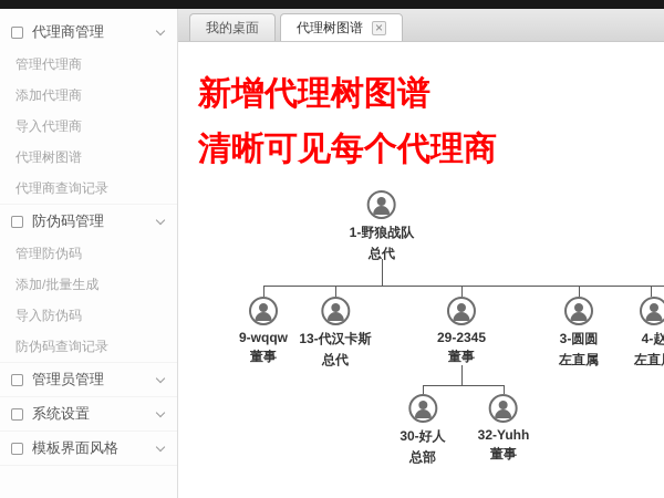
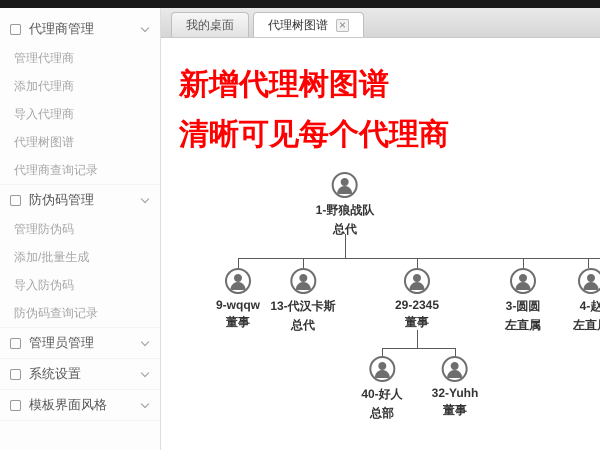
  代理商管理
  管理代理商
  添加代理商
  导入代理商
  代理树图谱
  代理商查询记录
  防伪码管理
  管理防伪码
  添加/批量生成
  导入防伪码
  防伪码查询记录
  管理员管理
  系统设置
  模板界面风格
  我的桌面
  代理树图谱
  ×
  新增代理树图谱
  清晰可见每个代理商
  1-野狼战队
  总代
  9-wqqw
  董事
  13-代汉卡斯
  总代
  29-2345
  董事
  3-圆圆
  左直属
  4-赵
- 30-好人
+ 40-好人
  总部
  32-Yuhh
  董事
